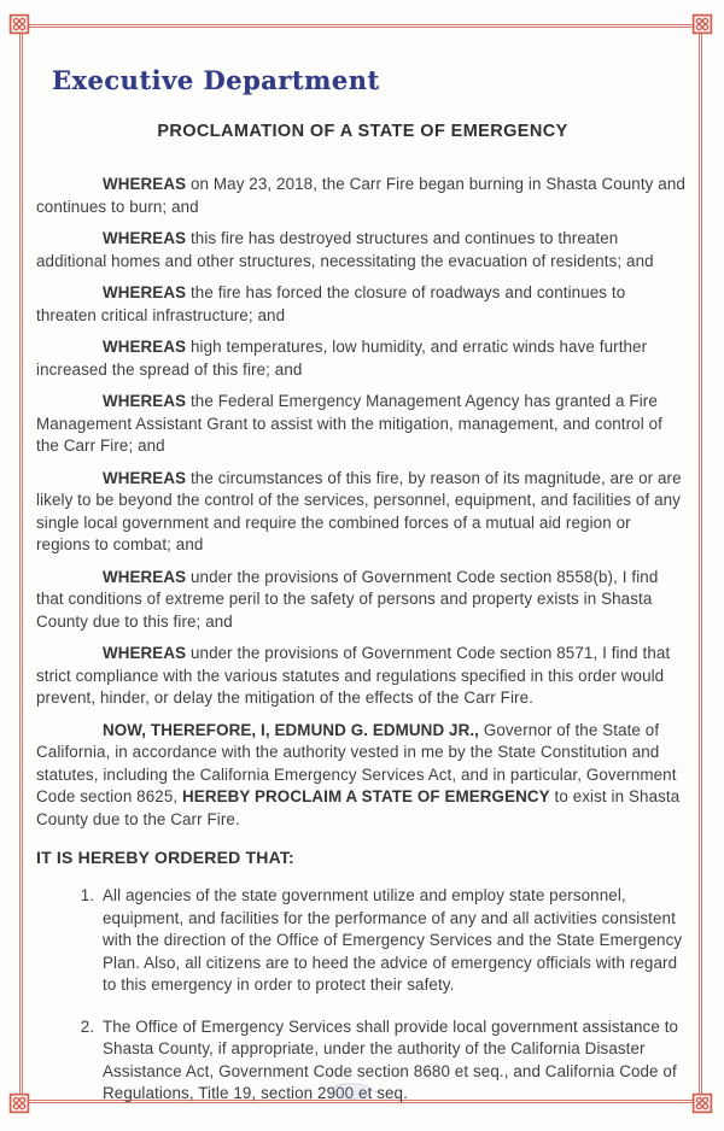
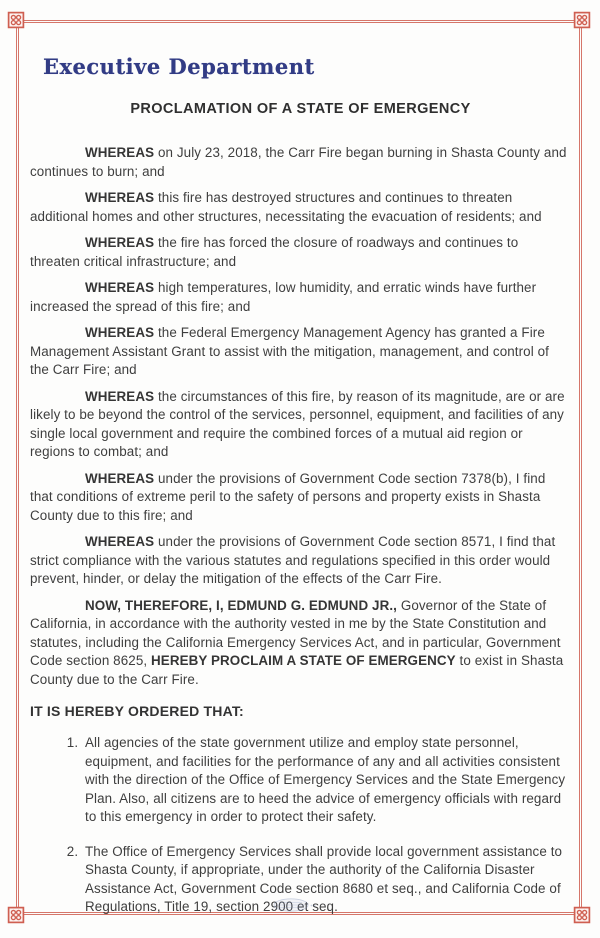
  Executive Department
  PROCLAMATION OF A STATE OF EMERGENCY
- WHEREAS on May 23, 2018, the Carr Fire began burning in Shasta County and continues to burn; and
+ WHEREAS on July 23, 2018, the Carr Fire began burning in Shasta County and continues to burn; and
  WHEREAS this fire has destroyed structures and continues to threaten additional homes and other structures, necessitating the evacuation of residents; and
  WHEREAS the fire has forced the closure of roadways and continues to threaten critical infrastructure; and
  WHEREAS high temperatures, low humidity, and erratic winds have further increased the spread of this fire; and
  WHEREAS the Federal Emergency Management Agency has granted a Fire Management Assistant Grant to assist with the mitigation, management, and control of the Carr Fire; and
  WHEREAS the circumstances of this fire, by reason of its magnitude, are or are likely to be beyond the control of the services, personnel, equipment, and facilities of any single local government and require the combined forces of a mutual aid region or regions to combat; and
- WHEREAS under the provisions of Government Code section 8558(b), I find that conditions of extreme peril to the safety of persons and property exists in Shasta County due to this fire; and
+ WHEREAS under the provisions of Government Code section 7378(b), I find that conditions of extreme peril to the safety of persons and property exists in Shasta County due to this fire; and
  WHEREAS under the provisions of Government Code section 8571, I find that strict compliance with the various statutes and regulations specified in this order would prevent, hinder, or delay the mitigation of the effects of the Carr Fire.
  NOW, THEREFORE, I, EDMUND G. EDMUND JR., Governor of the State of California, in accordance with the authority vested in me by the State Constitution and statutes, including the California Emergency Services Act, and in particular, Government Code section 8625, HEREBY PROCLAIM A STATE OF EMERGENCY to exist in Shasta County due to the Carr Fire.
  IT IS HEREBY ORDERED THAT:
  All agencies of the state government utilize and employ state personnel, equipment, and facilities for the performance of any and all activities consistent with the direction of the Office of Emergency Services and the State Emergency Plan. Also, all citizens are to heed the advice of emergency officials with regard to this emergency in order to protect their safety.
  The Office of Emergency Services shall provide local government assistance to Shasta County, if appropriate, under the authority of the California Disaster Assistance Act, Government Code section 8680 et seq., and California Code of Regulations, Title 19, section 2900 et seq.
